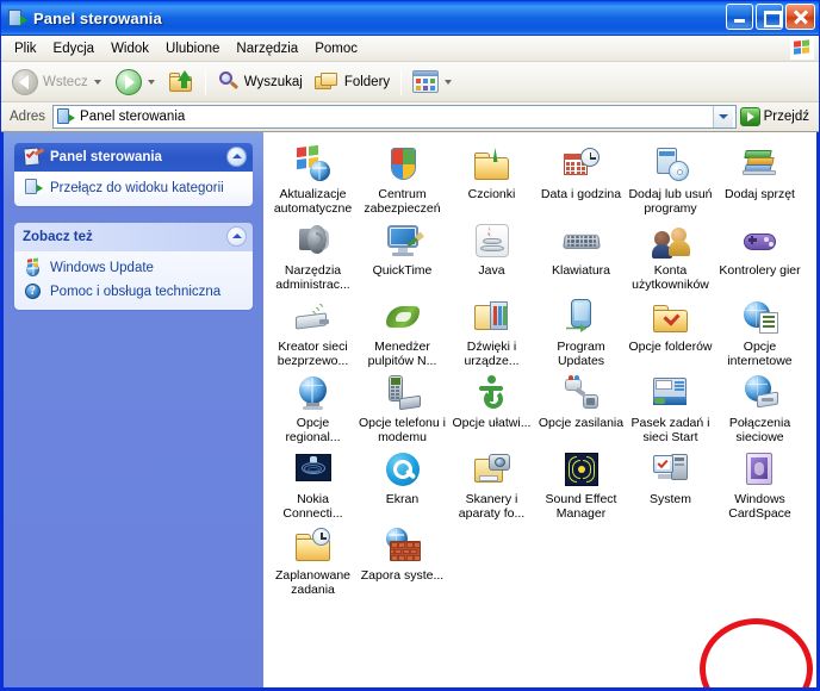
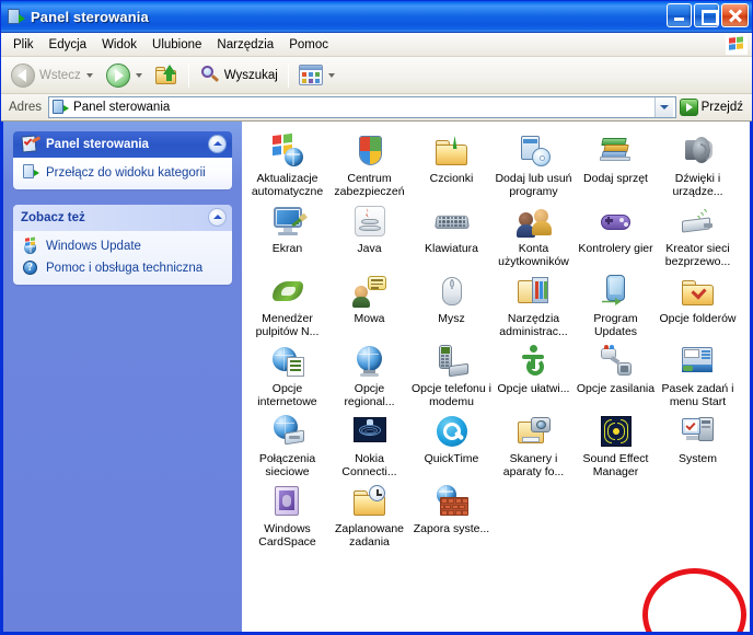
  Panel sterowania
  Plik
  Edycja
  Widok
  Ulubione
  Narzędzia
  Pomoc
  Wstecz
  Wyszukaj
- Foldery
  Adres
  Panel sterowania
  Przejdź
  Panel sterowania
  Przełącz do widoku kategorii
  Zobacz też
  Windows Update
  ?
  Pomoc i obsługa techniczna
  Aktualizacje automatyczne
  Centrum zabezpieczeń
  Czcionki
- Data i godzina
  Dodaj lub usuń programy
  Dodaj sprzęt
- Narzędzia administrac...
+ Dźwięki i urządze...
- QuickTime
+ Ekran
  Java
  Klawiatura
  Konta użytkowników
  Kontrolery gier
  Kreator sieci bezprzewo...
  Menedżer pulpitów N...
+ Mowa
+ Mysz
- Dźwięki i urządze...
+ Narzędzia administrac...
  Program Updates
  Opcje folderów
  Opcje internetowe
  Opcje regional...
  Opcje telefonu i modemu
  Opcje ułatwi...
  Opcje zasilania
- Pasek zadań i sieci Start
+ Pasek zadań i menu Start
  Połączenia sieciowe
  Nokia Connecti...
- Ekran
+ QuickTime
  Skanery i aparaty fo...
  Sound Effect Manager
  System
  Windows CardSpace
  Zaplanowane zadania
  Zapora syste...
